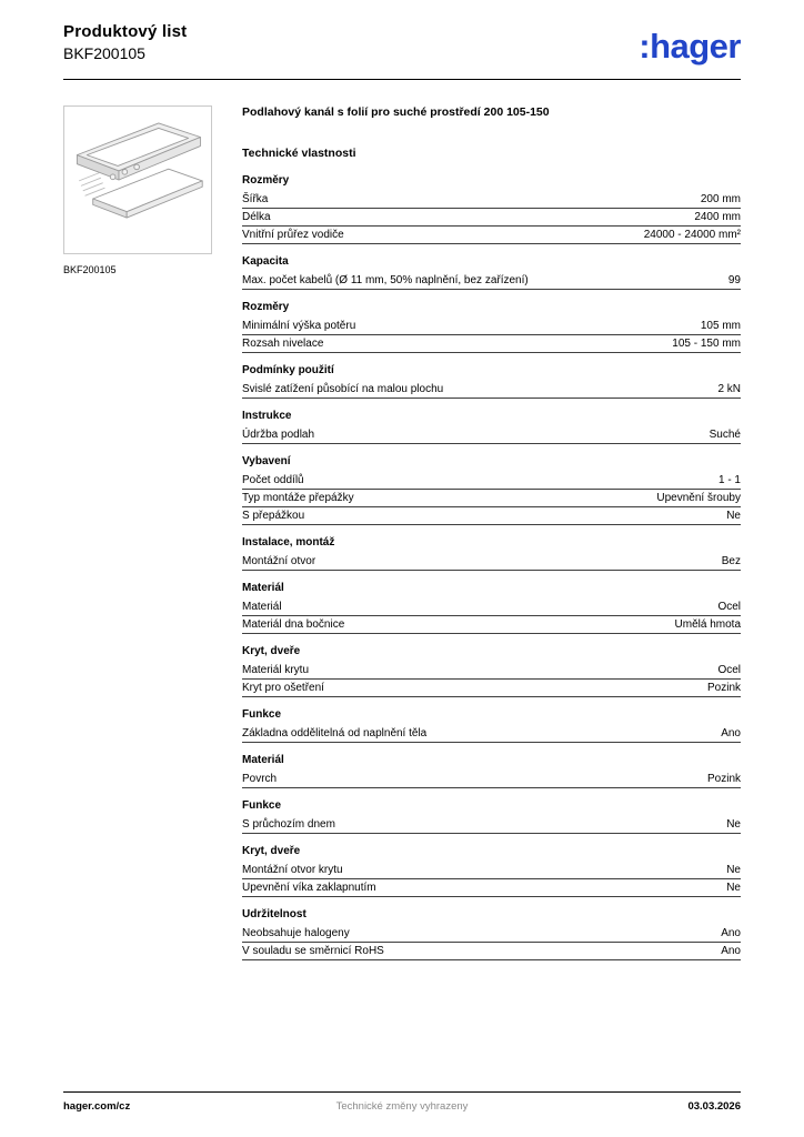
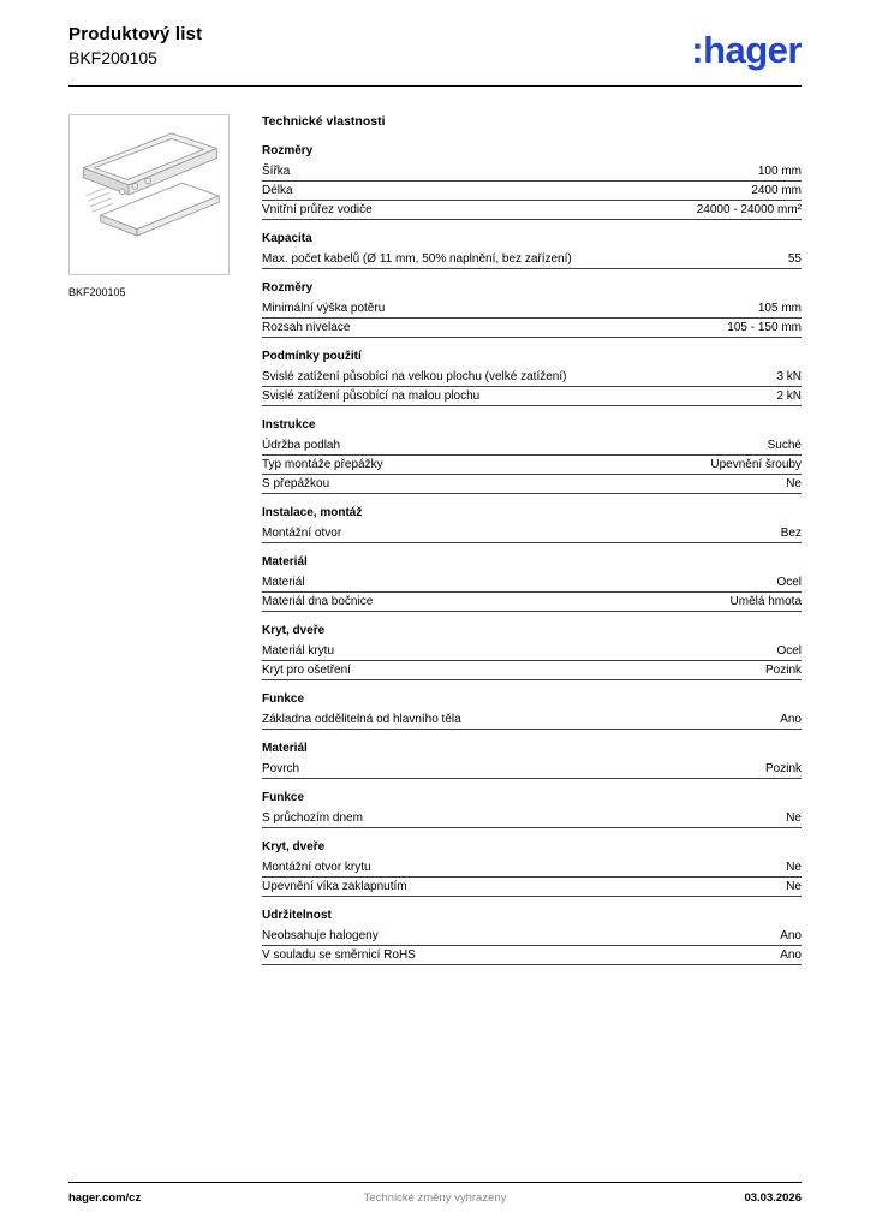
  Produktový list
  BKF200105
  :hager
  BKF200105
- Podlahový kanál s folií pro suché prostředí 200 105-150
  Technické vlastnosti
  Rozměry
  Šířka
- 200 mm
+ 100 mm
  Délka
  2400 mm
  Vnitřní průřez vodiče
  24000 - 24000 mm²
  Kapacita
  Max. počet kabelů (Ø 11 mm, 50% naplnění, bez zařízení)
- 99
+ 55
  Rozměry
  Minimální výška potěru
  105 mm
  Rozsah nivelace
  105 - 150 mm
  Podmínky použití
+ Svislé zatížení působící na velkou plochu (velké zatížení)
+ 3 kN
  Svislé zatížení působící na malou plochu
  2 kN
  Instrukce
  Údržba podlah
  Suché
- Vybavení
- Počet oddílů
- 1 - 1
  Typ montáže přepážky
  Upevnění šrouby
  S přepážkou
  Ne
  Instalace, montáž
  Montážní otvor
  Bez
  Materiál
  Materiál
  Ocel
  Materiál dna bočnice
  Umělá hmota
  Kryt, dveře
  Materiál krytu
  Ocel
  Kryt pro ošetření
  Pozink
  Funkce
- Základna oddělitelná od naplnění těla
+ Základna oddělitelná od hlavního těla
  Ano
  Materiál
  Povrch
  Pozink
  Funkce
  S průchozím dnem
  Ne
  Kryt, dveře
  Montážní otvor krytu
  Ne
  Upevnění víka zaklapnutím
  Ne
  Udržitelnost
  Neobsahuje halogeny
  Ano
  V souladu se směrnicí RoHS
  Ano
  hager.com/cz
  Technické změny vyhrazeny
  03.03.2026
